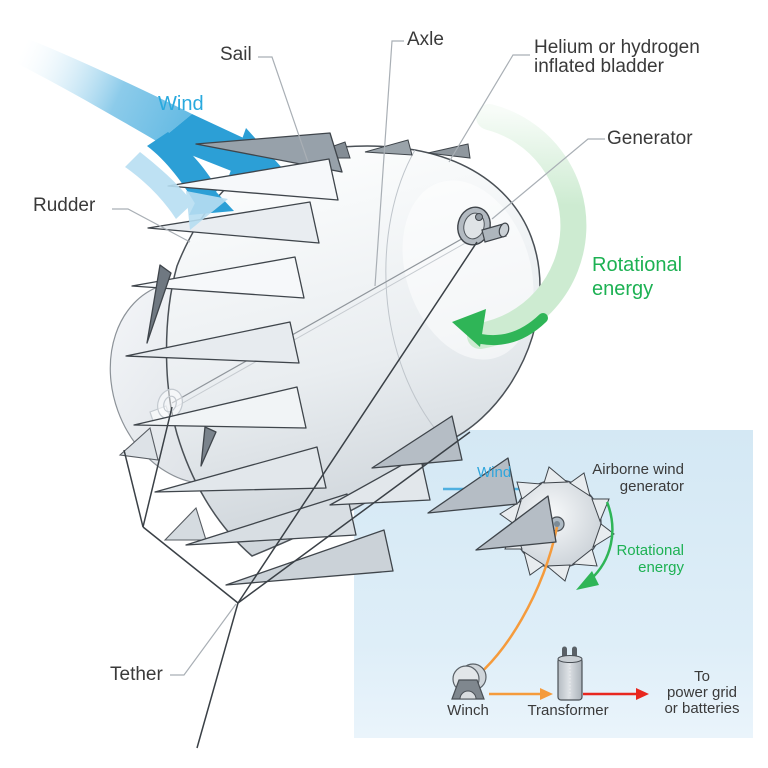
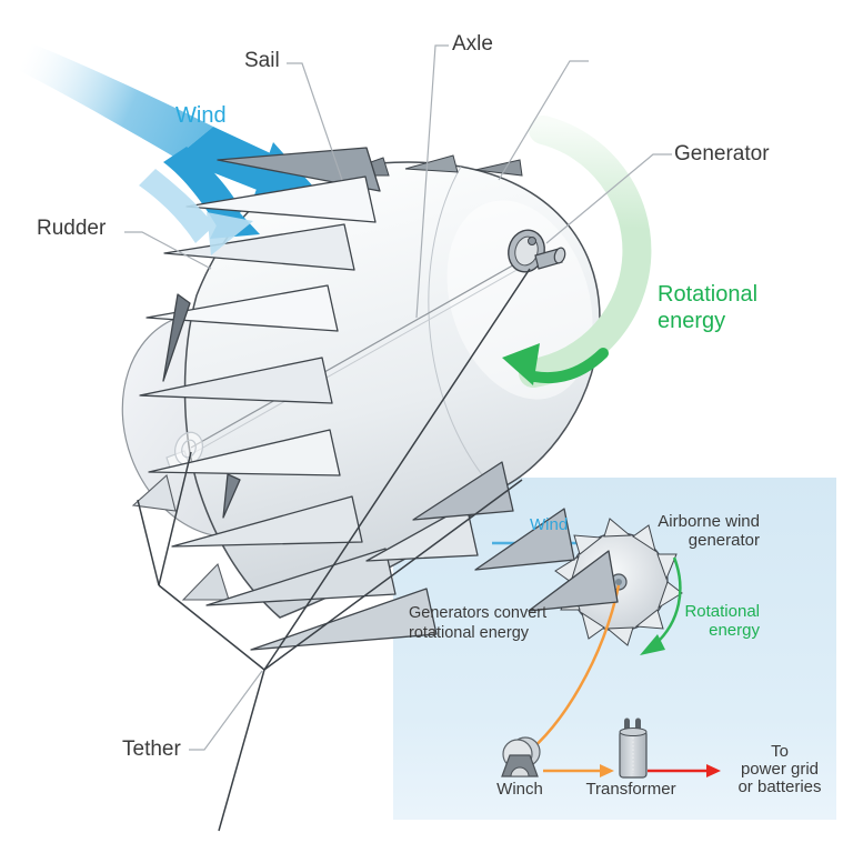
  Sail
  Axle
- Helium or hydrogen
- inflated bladder
  Generator
  Wind
  Rotational
  energy
  Rudder
  Tether
  Wind
  Airborne wind
  generator
  Rotational
  energy
+ Generators convert
+ rotational energy
  Winch
  Transformer
  To
  power grid
  or batteries
